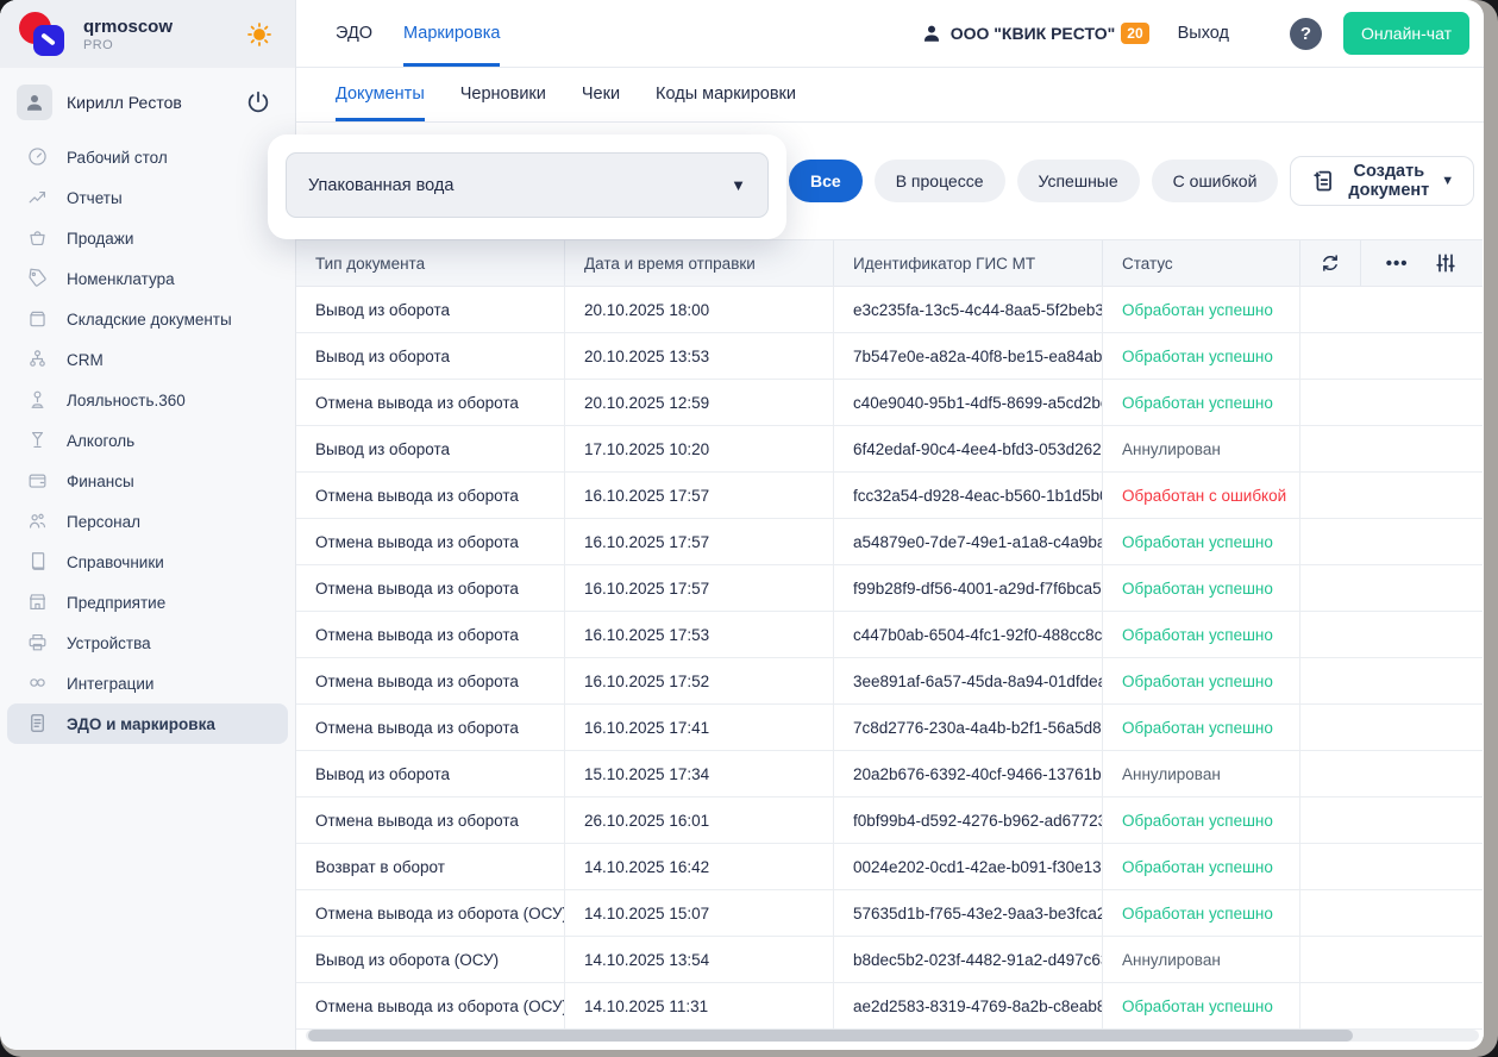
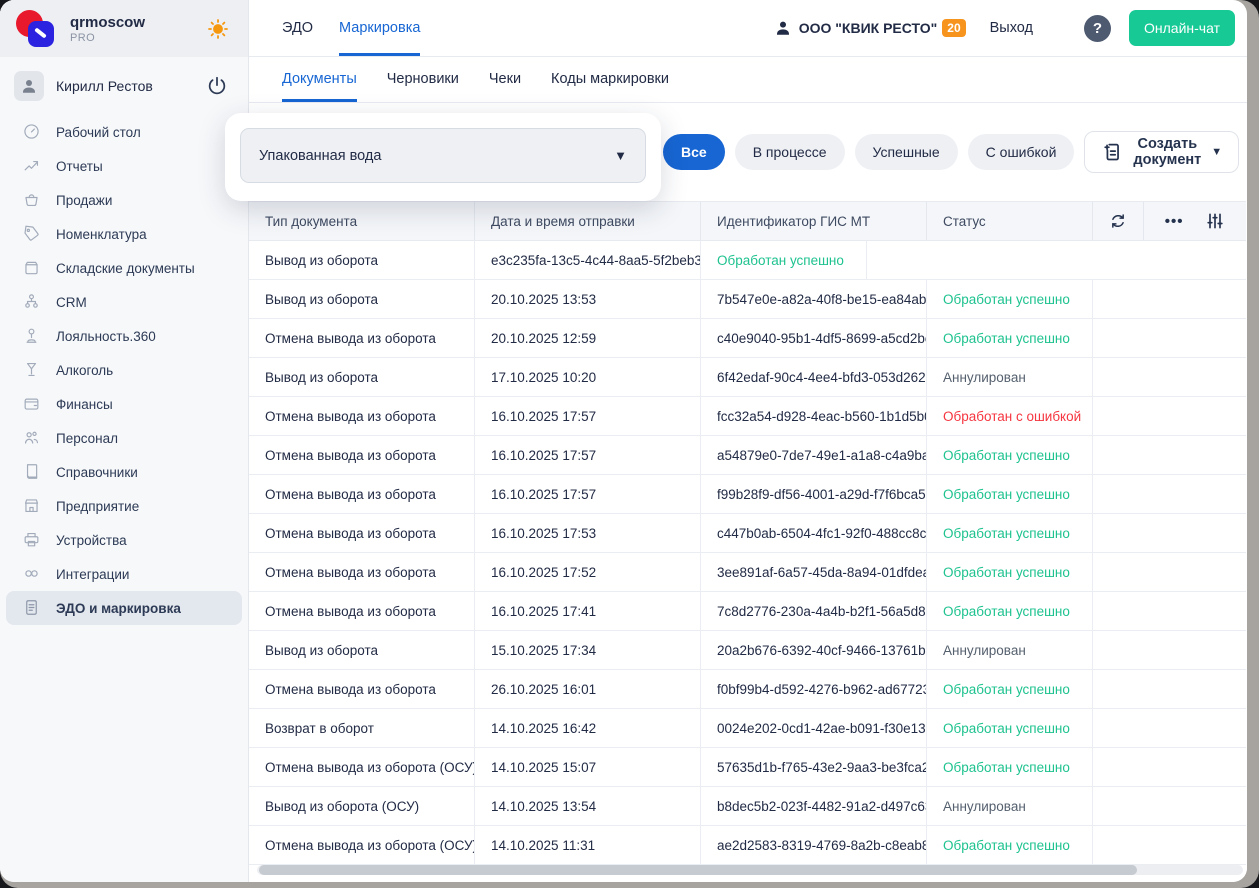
  qrmoscow
  PRO
  Кирилл Рестов
  Рабочий стол
  Отчеты
  Продажи
  Номенклатура
  Складские документы
  CRM
  Лояльность.360
  Алкоголь
  Финансы
  Персонал
  Справочники
  Предприятие
  Устройства
  Интеграции
  ЭДО и маркировка
  ЭДО
  Маркировка
  ООО "КВИК РЕСТО"
  20
  Выход
  ?
  Онлайн-чат
  Документы
  Черновики
  Чеки
  Коды маркировки
  Упакованная вода
  ▼
  Все
  В процессе
  Успешные
  С ошибкой
  Создать документ
  ▼
  Тип документа
  Дата и время отправки
  Идентификатор ГИС МТ
  Статус
  •••
  Вывод из оборота
- 20.10.2025 18:00
  e3c235fa-13c5-4c44-8aa5-5f2beb3
  Обработан успешно
  Вывод из оборота
  20.10.2025 13:53
  7b547e0e-a82a-40f8-be15-ea84ab
  Обработан успешно
  Отмена вывода из оборота
  20.10.2025 12:59
  c40e9040-95b1-4df5-8699-a5cd2b
  Обработан успешно
  Вывод из оборота
  17.10.2025 10:20
  6f42edaf-90c4-4ee4-bfd3-053d262
  Аннулирован
  Отмена вывода из оборота
  16.10.2025 17:57
  fcc32a54-d928-4eac-b560-1b1d5b
  Обработан с ошибкой
  Отмена вывода из оборота
  16.10.2025 17:57
  a54879e0-7de7-49e1-a1a8-c4a9ba
  Обработан успешно
  Отмена вывода из оборота
  16.10.2025 17:57
  f99b28f9-df56-4001-a29d-f7f6bca5
  Обработан успешно
  Отмена вывода из оборота
  16.10.2025 17:53
  c447b0ab-6504-4fc1-92f0-488cc8c
  Обработан успешно
  Отмена вывода из оборота
  16.10.2025 17:52
  3ee891af-6a57-45da-8a94-01dfdea
  Обработан успешно
  Отмена вывода из оборота
  16.10.2025 17:41
  7c8d2776-230a-4a4b-b2f1-56a5d8
  Обработан успешно
  Вывод из оборота
  15.10.2025 17:34
  20a2b676-6392-40cf-9466-13761b
  Аннулирован
  Отмена вывода из оборота
  26.10.2025 16:01
  f0bf99b4-d592-4276-b962-ad67723
  Обработан успешно
  Возврат в оборот
  14.10.2025 16:42
  0024e202-0cd1-42ae-b091-f30e13
  Обработан успешно
  Отмена вывода из оборота (ОСУ)
  14.10.2025 15:07
  57635d1b-f765-43e2-9aa3-be3fca2
  Обработан успешно
  Вывод из оборота (ОСУ)
  14.10.2025 13:54
  b8dec5b2-023f-4482-91a2-d497c6
  Аннулирован
  Отмена вывода из оборота (ОСУ)
  14.10.2025 11:31
  ae2d2583-8319-4769-8a2b-c8eab8
  Обработан успешно
